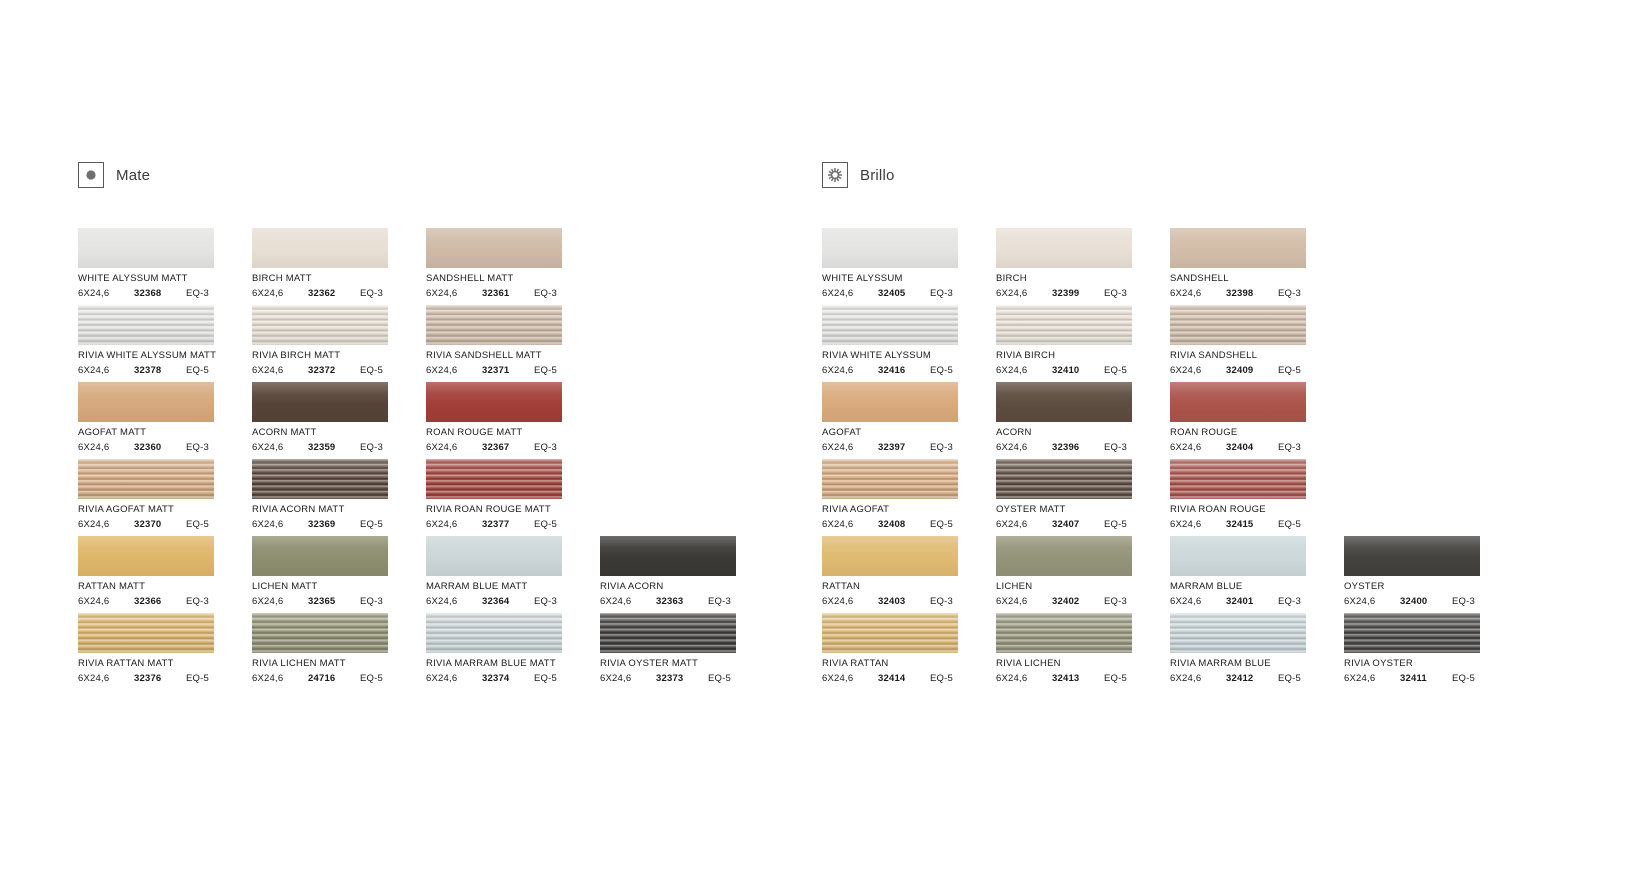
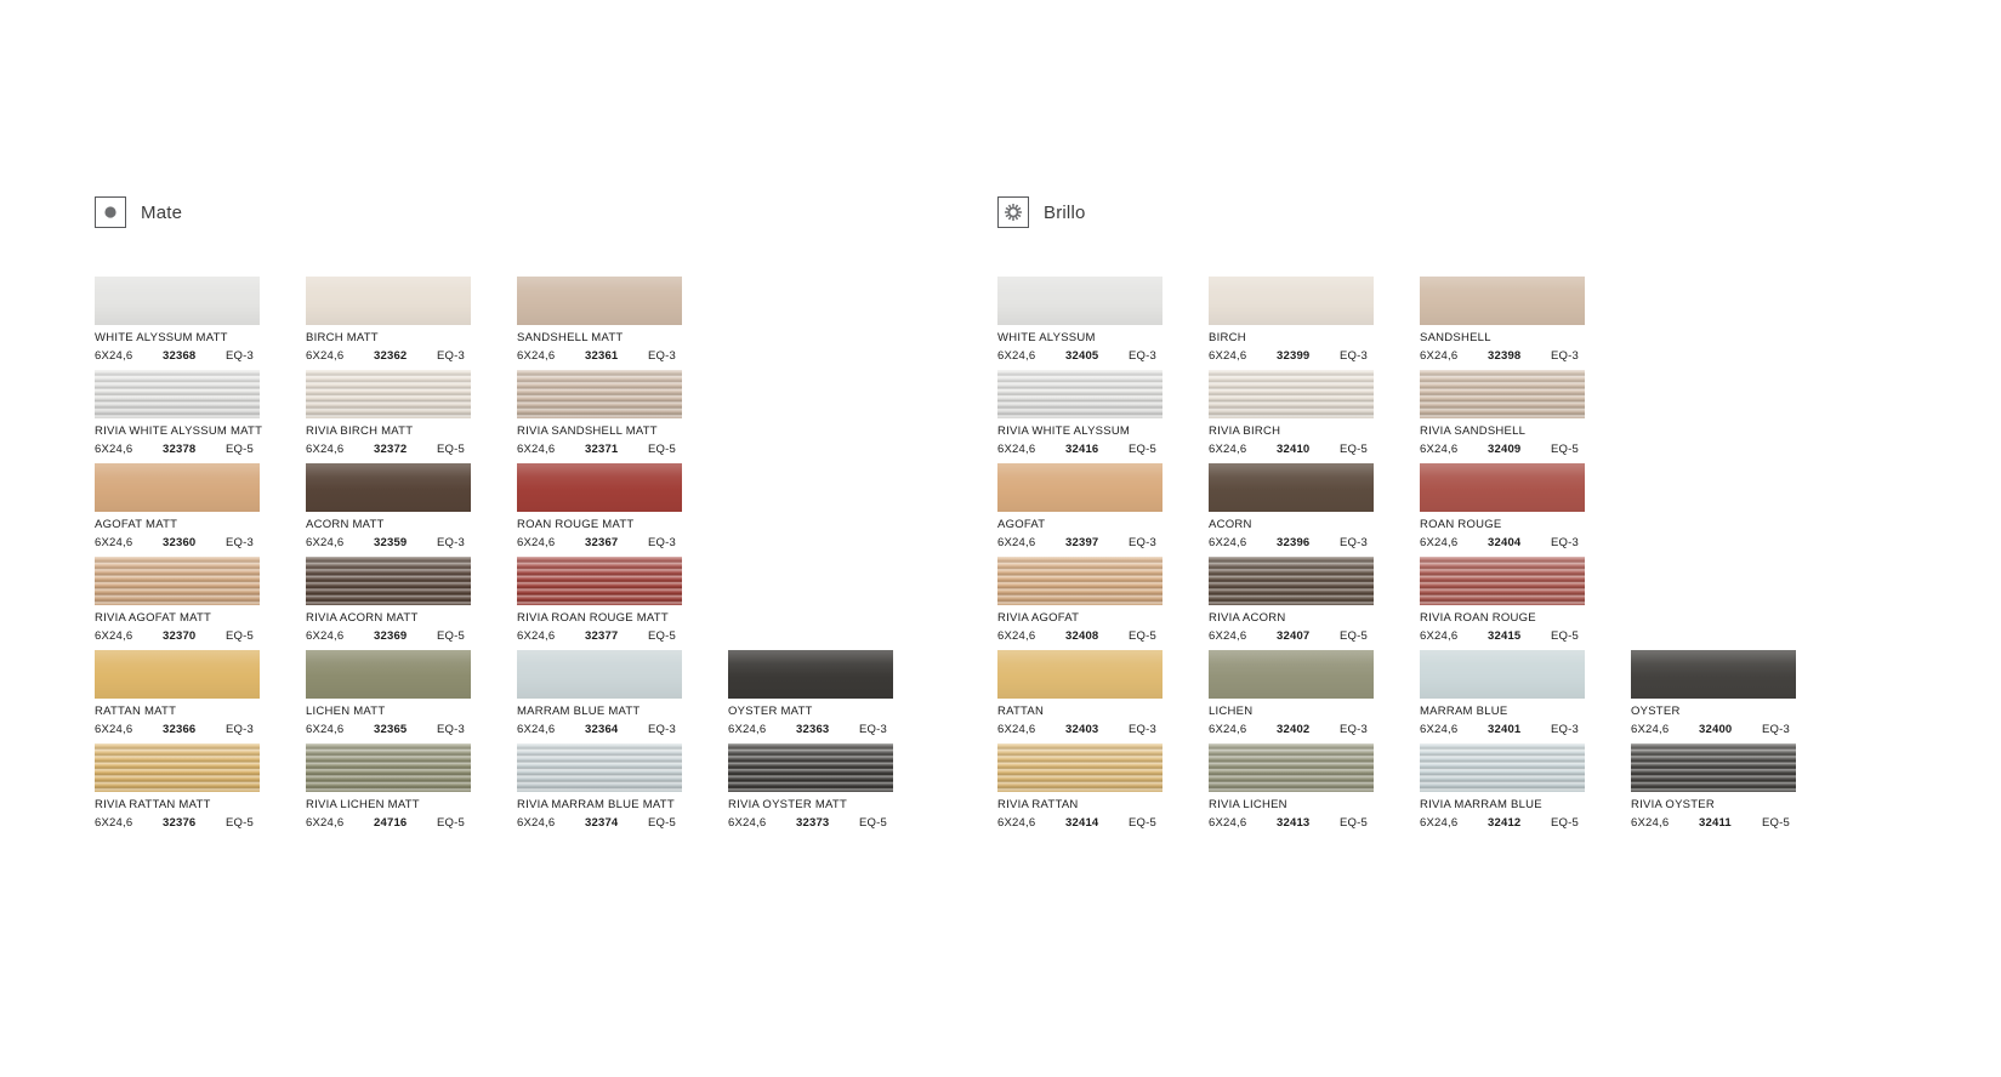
  Mate
  WHITE ALYSSUM MATT
  6X24,6
  32368
  EQ-3
  BIRCH MATT
  6X24,6
  32362
  EQ-3
  SANDSHELL MATT
  6X24,6
  32361
  EQ-3
  RIVIA WHITE ALYSSUM MATT
  6X24,6
  32378
  EQ-5
  RIVIA BIRCH MATT
  6X24,6
  32372
  EQ-5
  RIVIA SANDSHELL MATT
  6X24,6
  32371
  EQ-5
  AGOFAT MATT
  6X24,6
  32360
  EQ-3
  ACORN MATT
  6X24,6
  32359
  EQ-3
  ROAN ROUGE MATT
  6X24,6
  32367
  EQ-3
  RIVIA AGOFAT MATT
  6X24,6
  32370
  EQ-5
  RIVIA ACORN MATT
  6X24,6
  32369
  EQ-5
  RIVIA ROAN ROUGE MATT
  6X24,6
  32377
  EQ-5
  RATTAN MATT
  6X24,6
  32366
  EQ-3
  LICHEN MATT
  6X24,6
  32365
  EQ-3
  MARRAM BLUE MATT
  6X24,6
  32364
  EQ-3
- RIVIA ACORN
+ OYSTER MATT
  6X24,6
  32363
  EQ-3
  RIVIA RATTAN MATT
  6X24,6
  32376
  EQ-5
  RIVIA LICHEN MATT
  6X24,6
  24716
  EQ-5
  RIVIA MARRAM BLUE MATT
  6X24,6
  32374
  EQ-5
  RIVIA OYSTER MATT
  6X24,6
  32373
  EQ-5
  Brillo
  WHITE ALYSSUM
  6X24,6
  32405
  EQ-3
  BIRCH
  6X24,6
  32399
  EQ-3
  SANDSHELL
  6X24,6
  32398
  EQ-3
  RIVIA WHITE ALYSSUM
  6X24,6
  32416
  EQ-5
  RIVIA BIRCH
  6X24,6
  32410
  EQ-5
  RIVIA SANDSHELL
  6X24,6
  32409
  EQ-5
  AGOFAT
  6X24,6
  32397
  EQ-3
  ACORN
  6X24,6
  32396
  EQ-3
  ROAN ROUGE
  6X24,6
  32404
  EQ-3
  RIVIA AGOFAT
  6X24,6
  32408
  EQ-5
- OYSTER MATT
+ RIVIA ACORN
  6X24,6
  32407
  EQ-5
  RIVIA ROAN ROUGE
  6X24,6
  32415
  EQ-5
  RATTAN
  6X24,6
  32403
  EQ-3
  LICHEN
  6X24,6
  32402
  EQ-3
  MARRAM BLUE
  6X24,6
  32401
  EQ-3
  OYSTER
  6X24,6
  32400
  EQ-3
  RIVIA RATTAN
  6X24,6
  32414
  EQ-5
  RIVIA LICHEN
  6X24,6
  32413
  EQ-5
  RIVIA MARRAM BLUE
  6X24,6
  32412
  EQ-5
  RIVIA OYSTER
  6X24,6
  32411
  EQ-5
